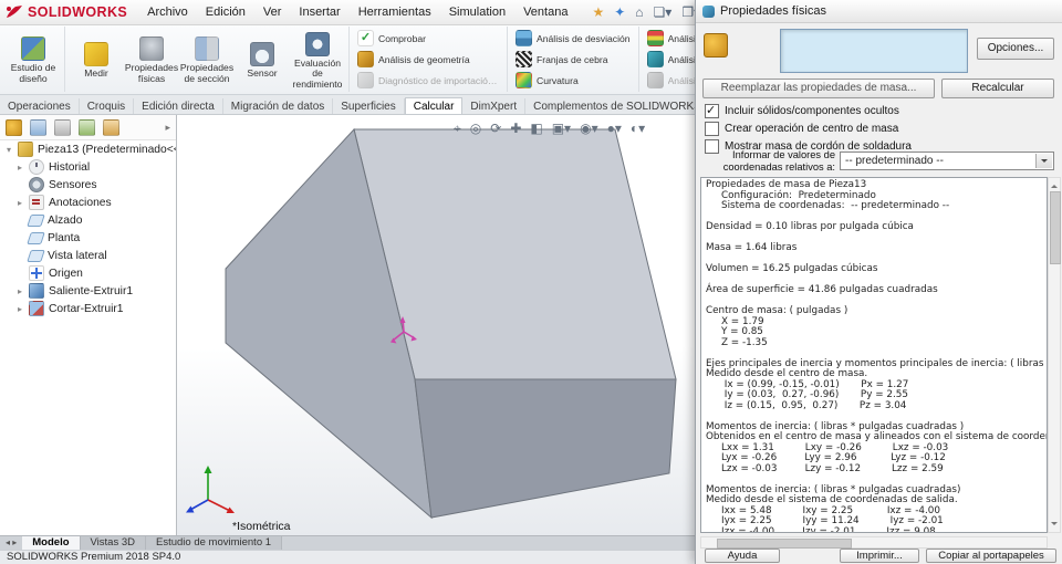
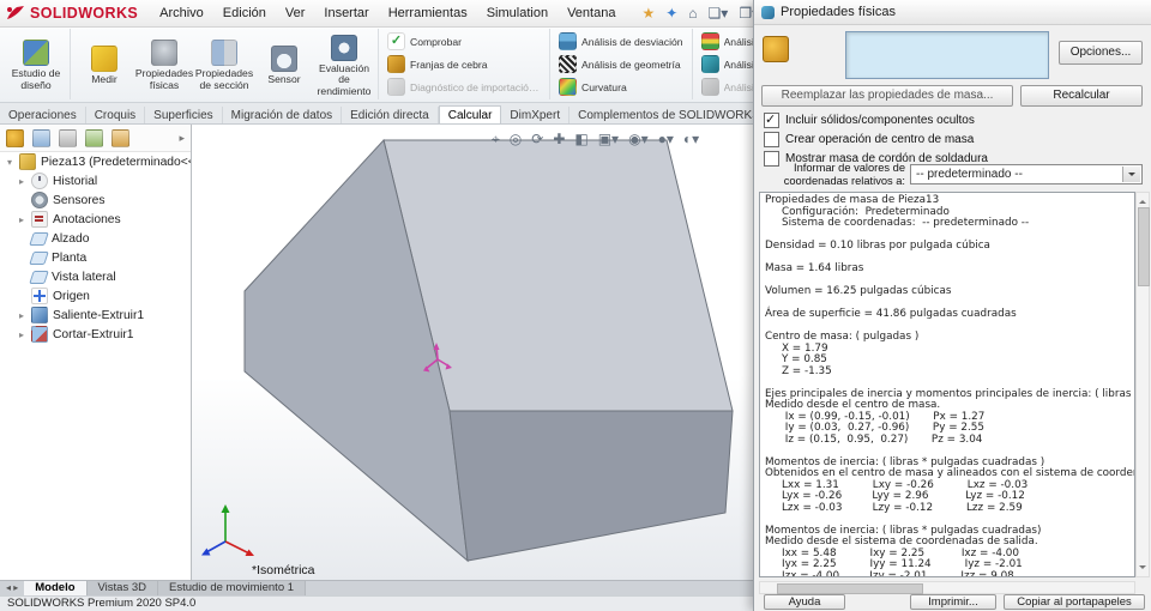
  SOLIDWORKS
  Archivo
  Edición
  Ver
  Insertar
  Herramientas
  Simulation
  Ventana
  ★
  ✦
  ⌂
  ❏▾
  Estudio de diseño
  Medir
  Propiedades físicas
  Propiedades de sección
  Sensor
  Evaluación de rendimiento
  Comprobar
- Análisis de geometría
+ Franjas de cebra
  Diagnóstico de importación..
  Análisis de desviación
- Franjas de cebra
+ Análisis de geometría
  Curvatura
  Operaciones
  Croquis
- Edición directa
+ Superficies
  Migración de datos
- Superficies
+ Edición directa
  Calcular
  DimXpert
  Complementos de SOLIDWORK
  ▸
  Historial
  Sensores
  Anotaciones
  Alzado
  Planta
  Vista lateral
  Origen
  Saliente-Extruir1
  Cortar-Extruir1
  ⌖
  ◎
  ⟳
  ✚
  ◧
  ▣▾
  ◉▾
  ●▾
  ◐▾
  *Isométrica
  ◂ ▸
  Modelo
  Vistas 3D
  Estudio de movimiento 1
- SOLIDWORKS Premium 2018 SP4.0
+ SOLIDWORKS Premium 2020 SP4.0
  Propiedades físicas
  Opciones...
  Reemplazar las propiedades de masa...
  Recalcular
  Incluir sólidos/componentes ocultos
  Crear operación de centro de masa
  Mostrar masa de cordón de soldadura
  Informar de valores de coordenadas relativos a:
  -- predeterminado --
  Propiedades de masa de Pieza13
  Configuración: Predeterminado
  Sistema de coordenadas: -- predeterminado --
  Densidad = 0.10 libras por pulgada cúbica
  Masa = 1.64 libras
  Volumen = 16.25 pulgadas cúbicas
  Área de superficie = 41.86 pulgadas cuadradas
  Centro de masa: ( pulgadas )
  X = 1.79
  Y = 0.85
  Z = -1.35
  Ejes principales de inercia y momentos principales de inercia: ( libras
  Medido desde el centro de masa.
  Ix = (0.99, -0.15, -0.01) Px = 1.27
  Iy = (0.03, 0.27, -0.96) Py = 2.55
  Iz = (0.15, 0.95, 0.27) Pz = 3.04
  Momentos de inercia: ( libras * pulgadas cuadradas )
  Obtenidos en el centro de masa y alineados con el sistema de coorde
  Lxx = 1.31 Lxy = -0.26 Lxz = -0.03
  Lyx = -0.26 Lyy = 2.96 Lyz = -0.12
  Lzx = -0.03 Lzy = -0.12 Lzz = 2.59
  Momentos de inercia: ( libras * pulgadas cuadradas)
  Medido desde el sistema de coordenadas de salida.
  Ixx = 5.48 Ixy = 2.25 Ixz = -4.00
  Iyx = 2.25 Iyy = 11.24 Iyz = -2.01
  Izx = -4.00 Izy = -2.01 Izz = 9.08
  Ayuda
  Imprimir...
  Copiar al portapapeles
